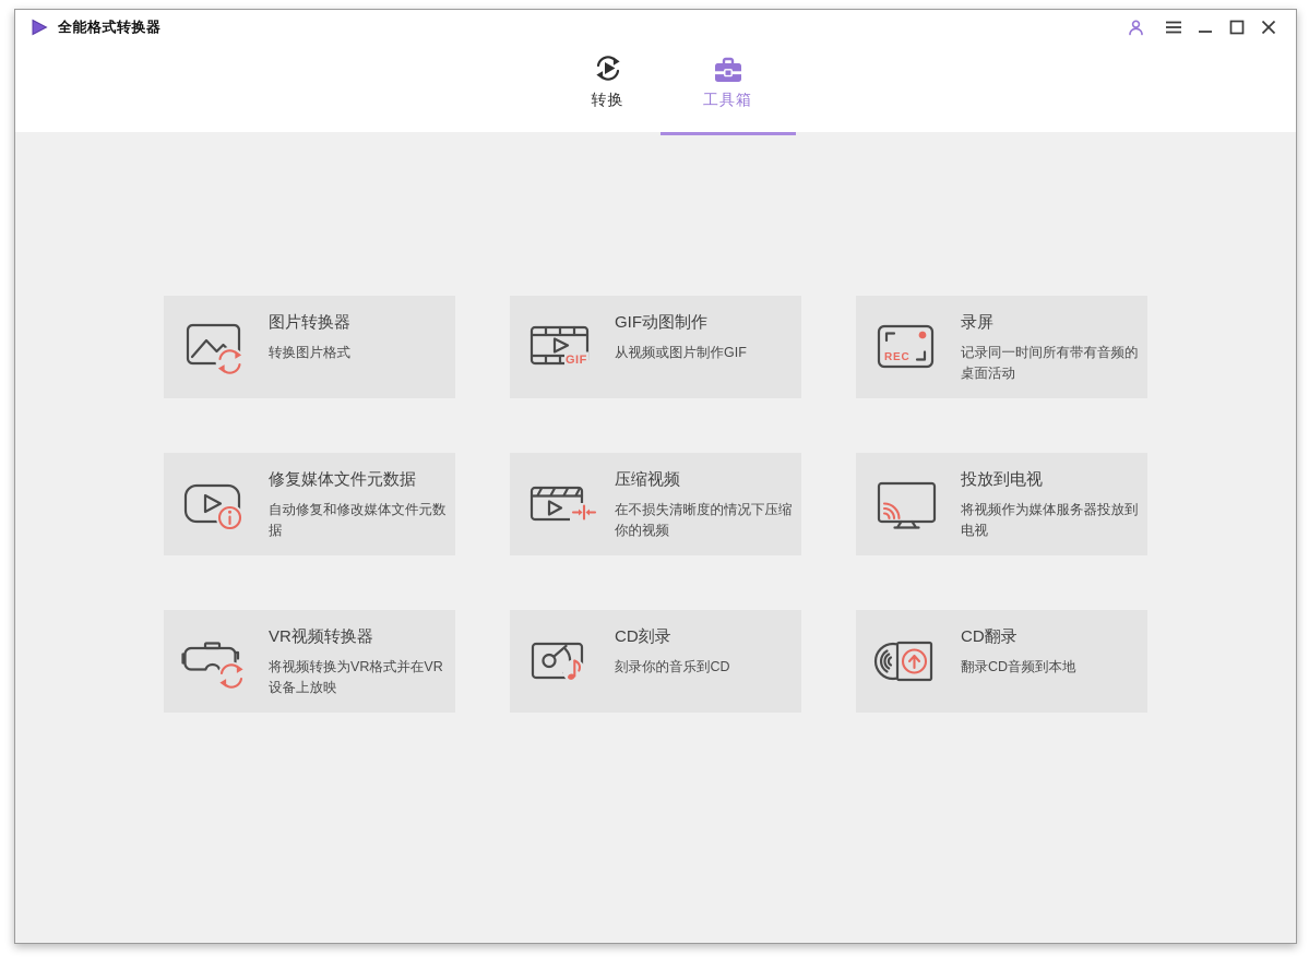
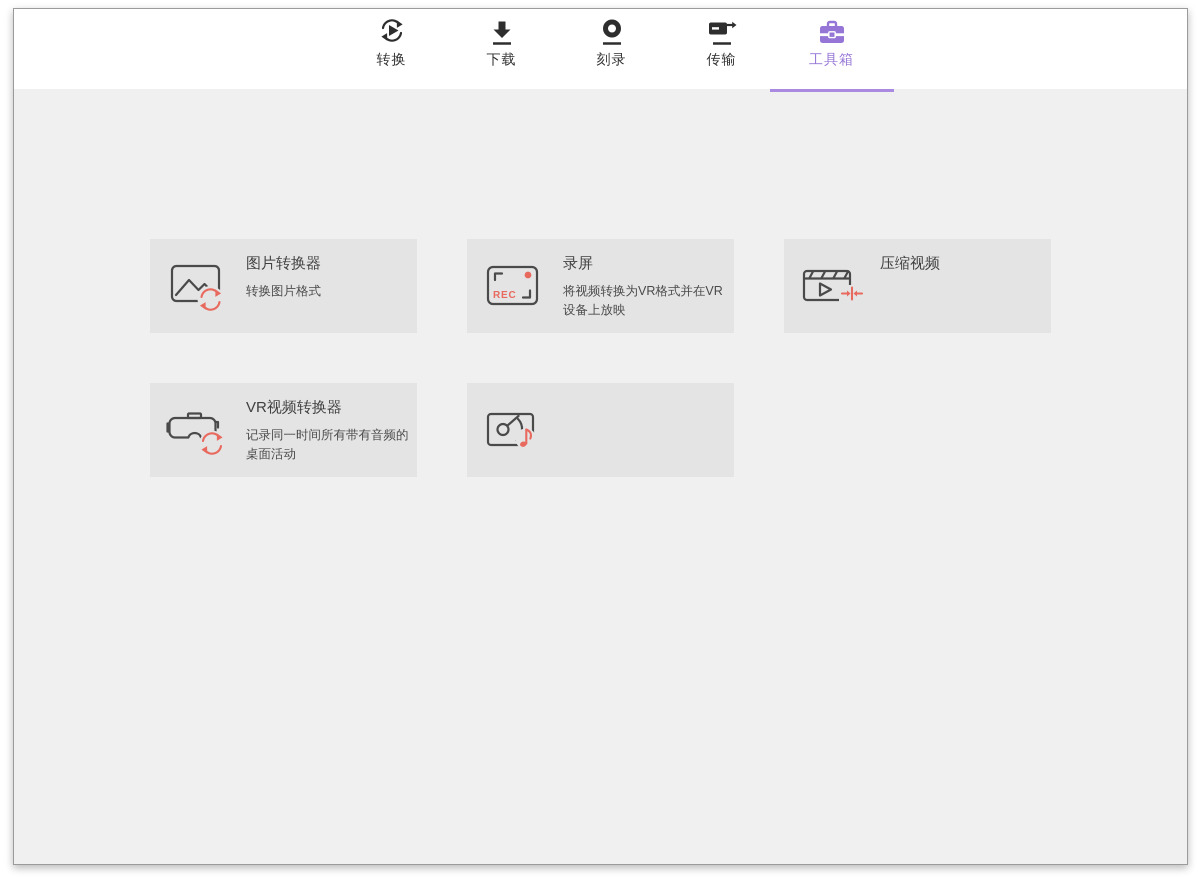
- 全能格式转换器
  转换
+ 下载
+ 刻录
+ 传输
  工具箱
  图片转换器
  转换图片格式
- GIF
- GIF动图制作
- 从视频或图片制作GIF
  REC
  录屏
- 记录同一时间所有带有音频的桌面活动
+ 将视频转换为VR格式并在VR设备上放映
- 修复媒体文件元数据
- 自动修复和修改媒体文件元数据
  压缩视频
- 在不损失清晰度的情况下压缩你的视频
- 投放到电视
- 将视频作为媒体服务器投放到电视
  VR视频转换器
- 将视频转换为VR格式并在VR设备上放映
+ 记录同一时间所有带有音频的桌面活动
- CD刻录
- 刻录你的音乐到CD
- CD翻录
- 翻录CD音频到本地
